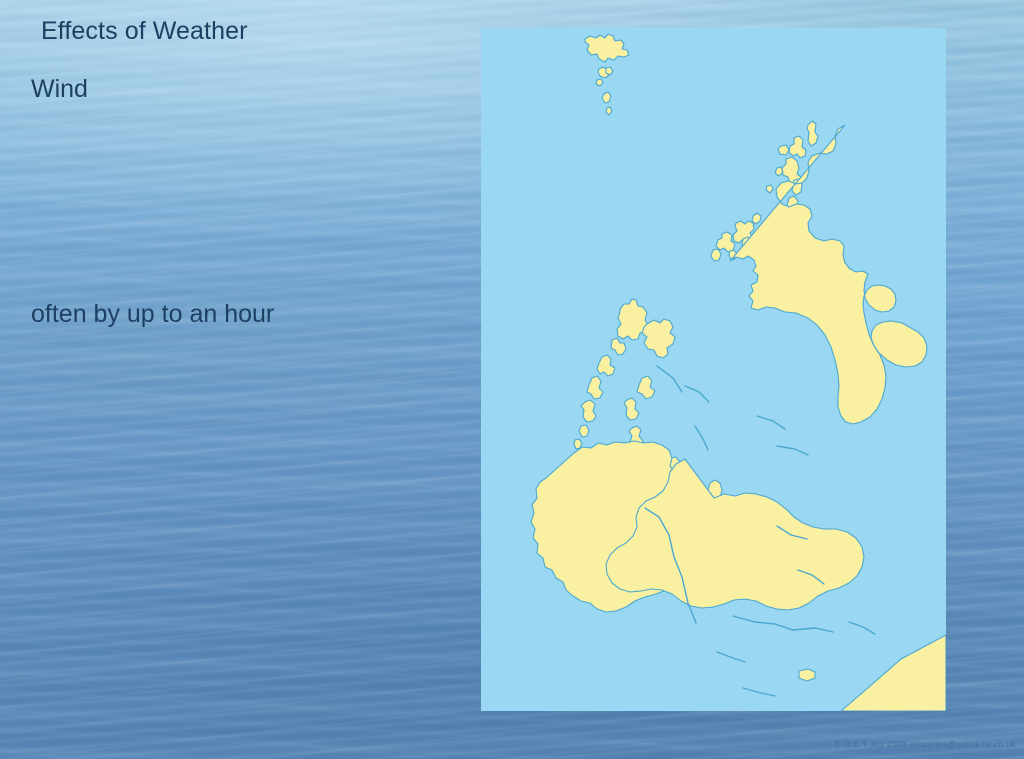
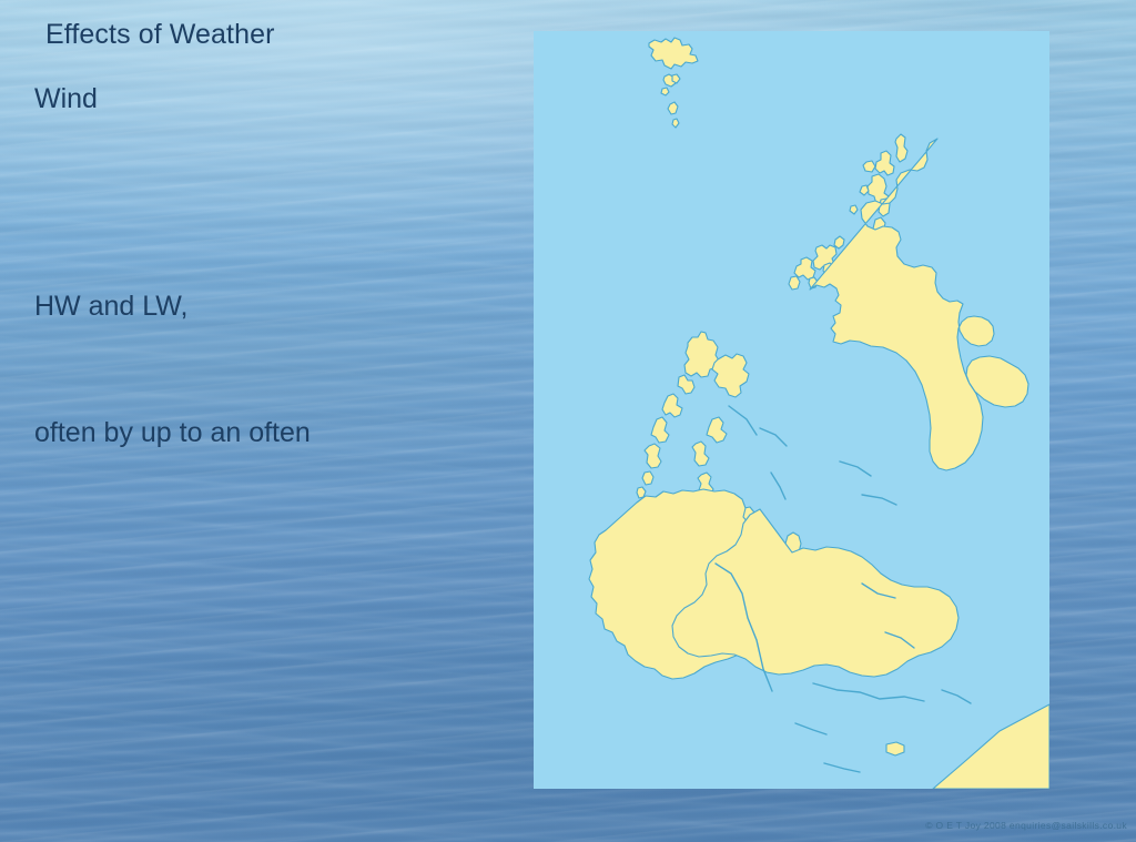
  Effects of Weather
  Wind
+ HW and LW,
- often by up to an hour
+ often by up to an often
  © O E T Joy 2008 enquiries@sailskills.co.uk
